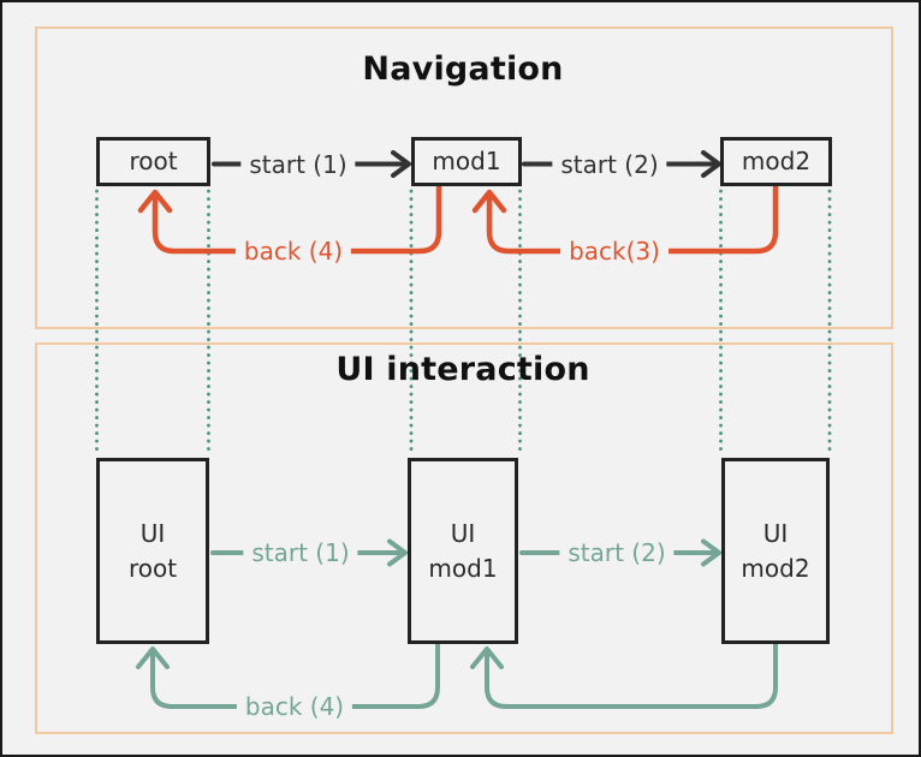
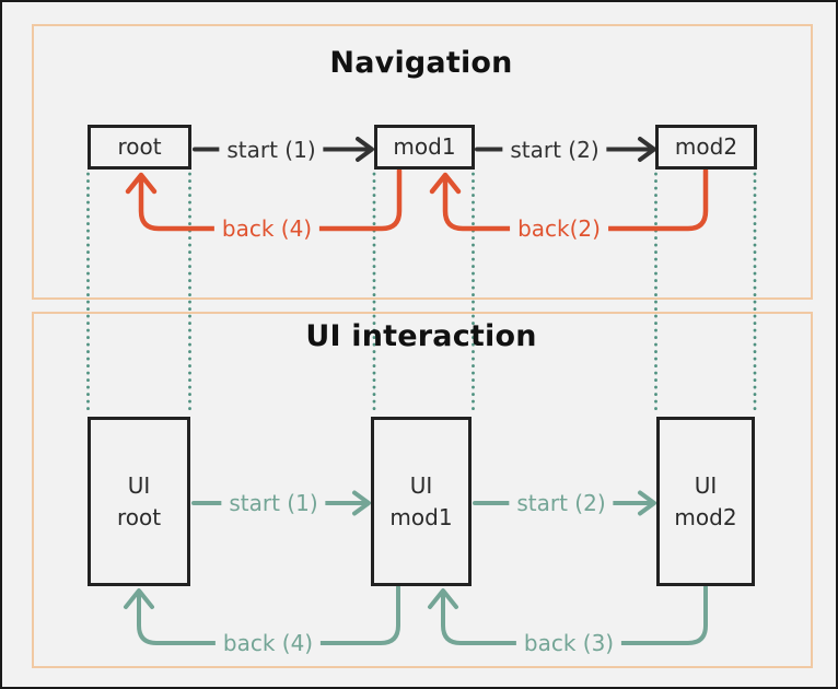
  Navigation
  UI interaction
  root
  mod1
  mod2
  UI
  root
  UI
  mod1
  UI
  mod2
  start (1)
  start (2)
  back (4)
- back(3)
+ back(2)
  start (1)
  start (2)
  back (4)
+ back (3)
